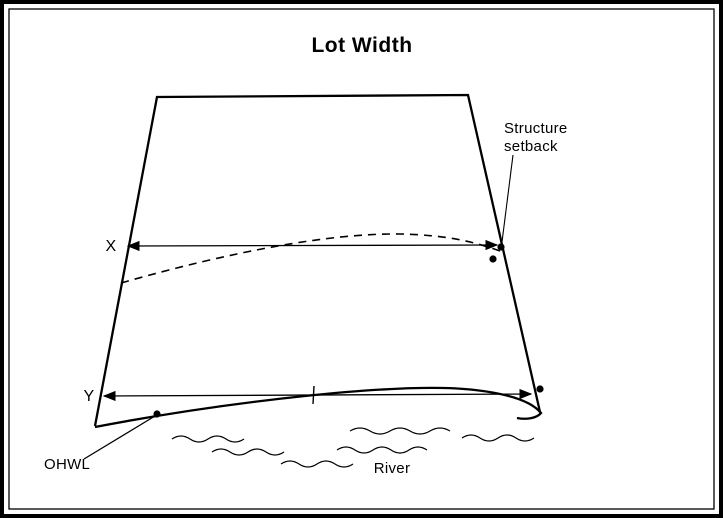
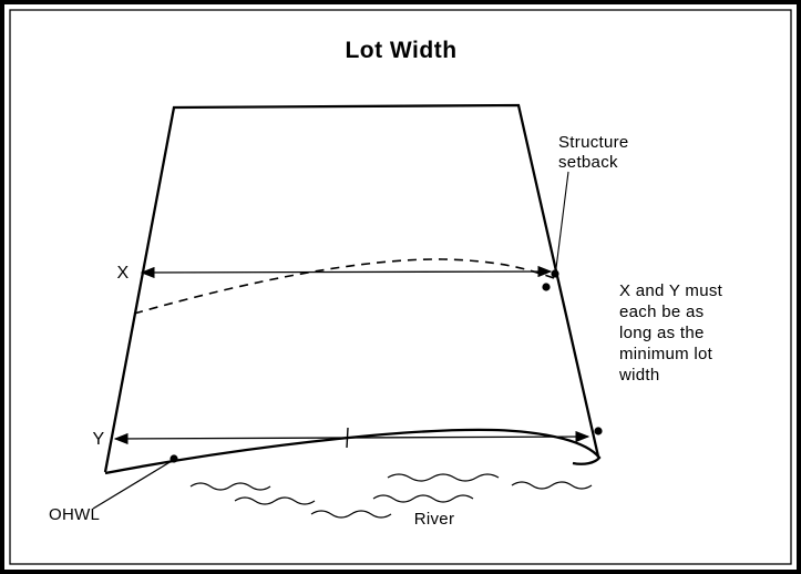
  Lot Width
  X
  Y
  Structure
  setback
+ X and Y must
+ each be as
+ long as the
+ minimum lot
+ width
  OHWL
  River
